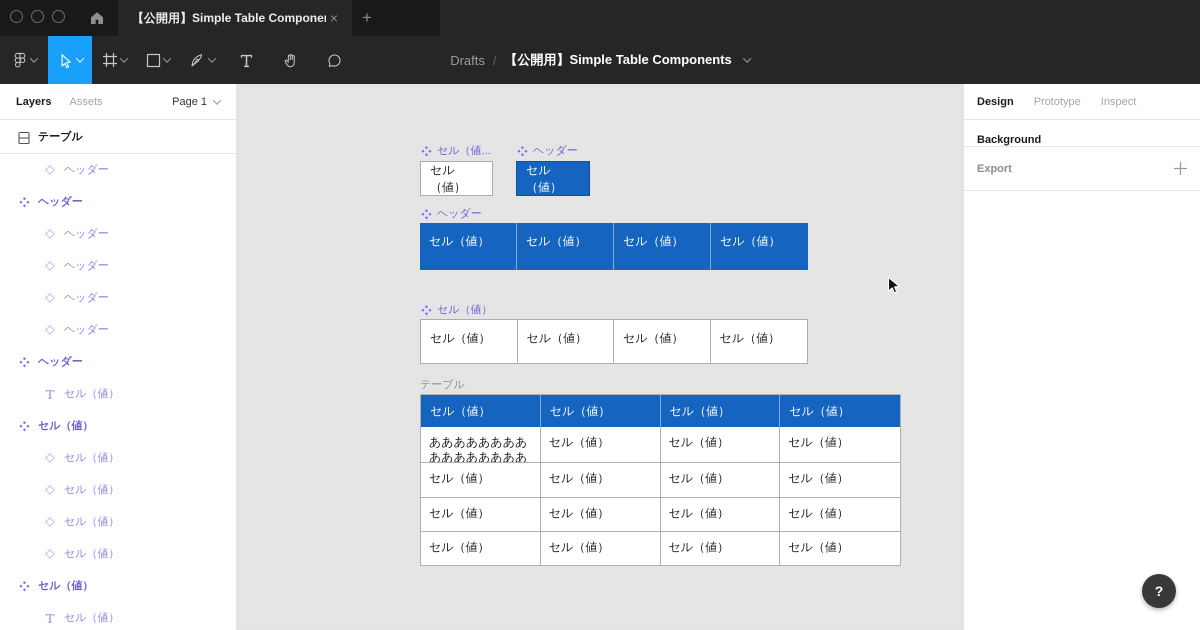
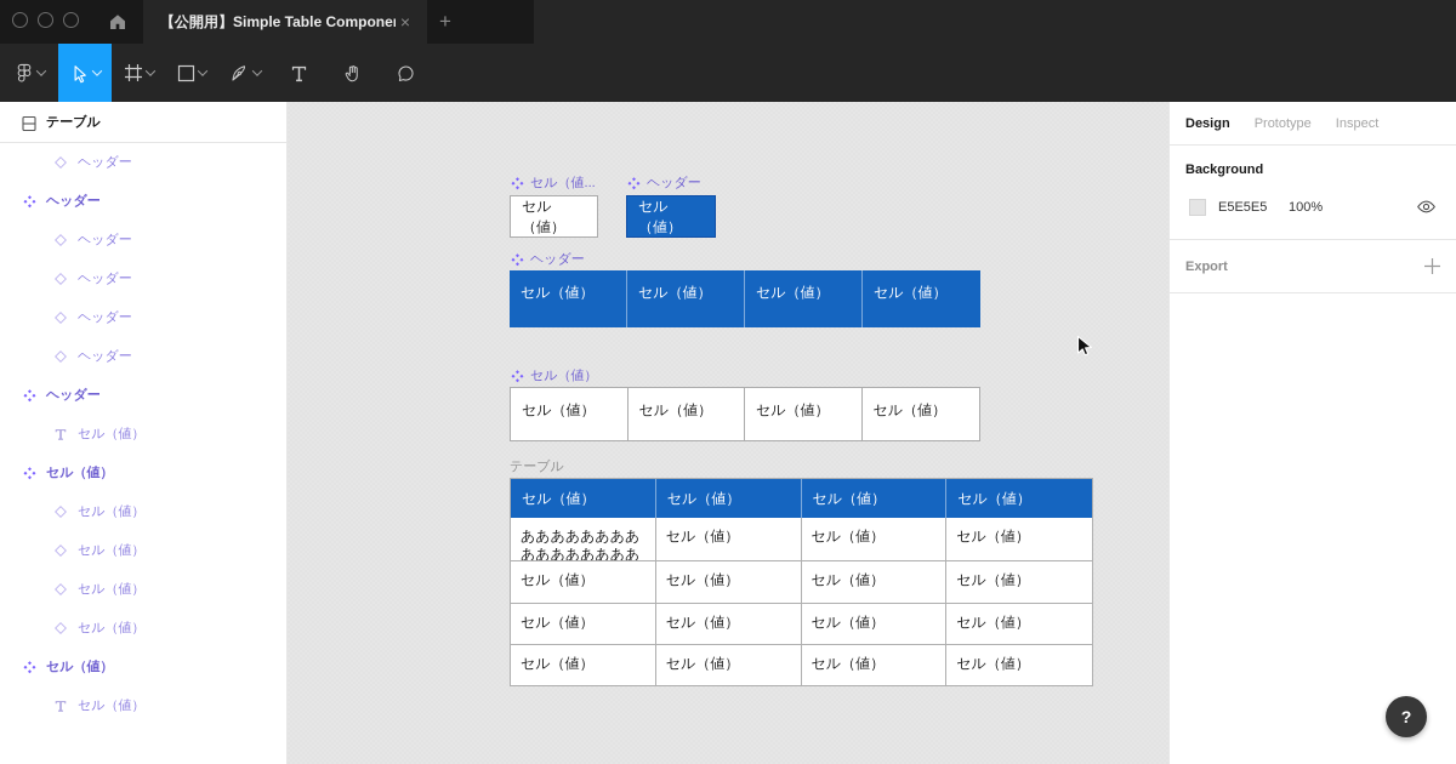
  【公開用】Simple Table Compone
  ×
  +
- Drafts
- /
- 【公開用】Simple Table Components
- Layers
- Assets
- Page 1
  テーブル
  ヘッダー
  ヘッダー
  ヘッダー
  ヘッダー
  ヘッダー
  ヘッダー
  ヘッダー
  セル（値）
  セル（値）
  セル（値）
  セル（値）
  セル（値）
  セル（値）
  セル（値）
  セル（値）
  セル（値...
  セル（値）
  ヘッダー
  セル（値）
  ヘッダー
  セル（値）
  セル（値）
  セル（値）
  セル（値）
  セル（値）
  セル（値）
  セル（値）
  セル（値）
  セル（値）
  テーブル
  セル（値）
  セル（値）
  セル（値）
  セル（値）
  ああああああああああああああああ
  セル（値）
  セル（値）
  セル（値）
  セル（値）
  セル（値）
  セル（値）
  セル（値）
  セル（値）
  セル（値）
  セル（値）
  セル（値）
  セル（値）
  セル（値）
  セル（値）
  セル（値）
  Design
  Prototype
  Inspect
  Background
+ E5E5E5
+ 100%
  Export
  ?
